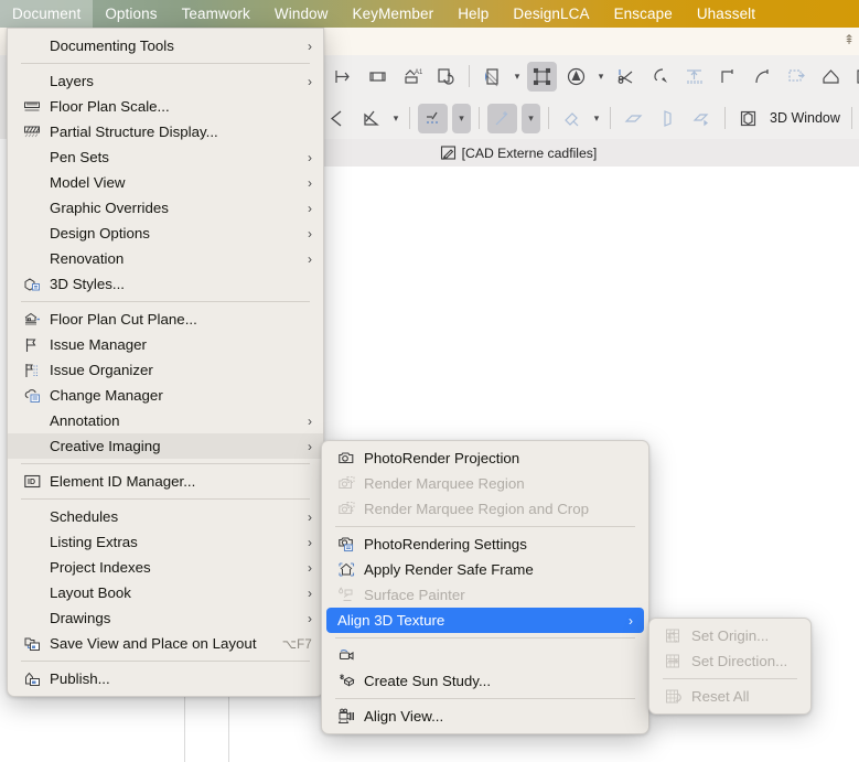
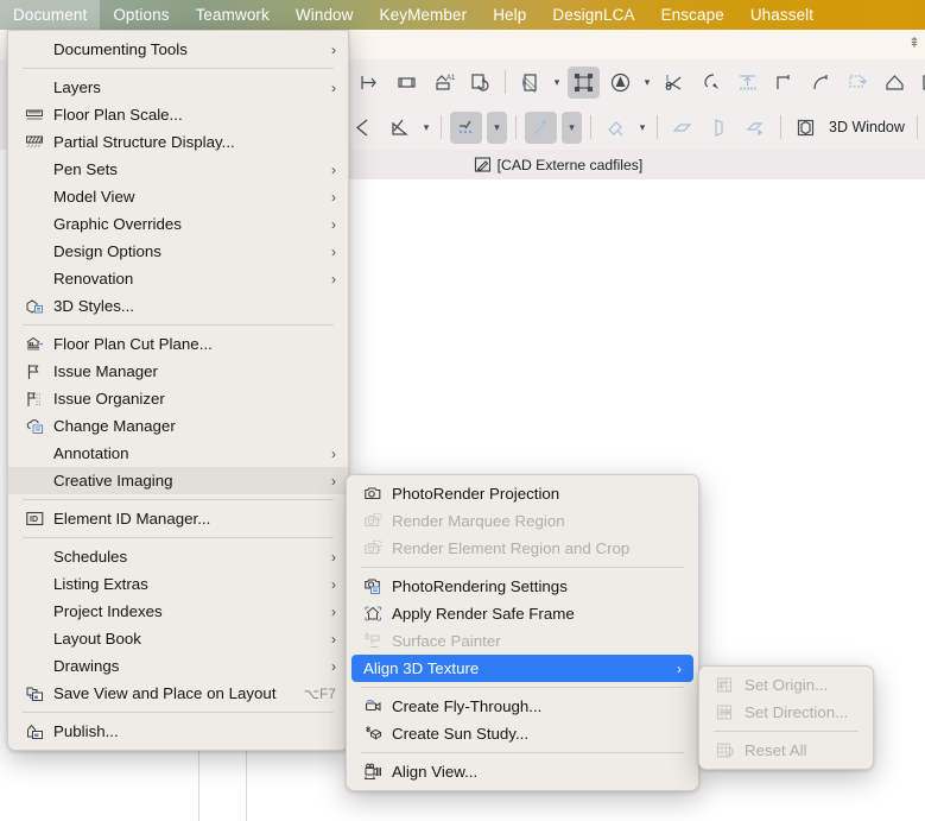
  Document
  Options
  Teamwork
  Window
  KeyMember
  Help
  DesignLCA
  Enscape
  Uhasselt
  ⇞
  ▾
  ▾
  ▾
  ▾
  ▾
  ▾
  3D Window
  [CAD Externe cadfiles]
  Documenting Tools
  ›
  Layers
  ›
  Floor Plan Scale...
  Partial Structure Display...
  Pen Sets
  ›
  Model View
  ›
  Graphic Overrides
  ›
  Design Options
  ›
  Renovation
  ›
  3D Styles...
  Floor Plan Cut Plane...
  Issue Manager
  Issue Organizer
  Change Manager
  Annotation
  ›
  Creative Imaging
  ›
  Element ID Manager...
  Schedules
  ›
  Listing Extras
  ›
  Project Indexes
  ›
  Layout Book
  ›
  Drawings
  ›
  Save View and Place on Layout
  ⌥F7
  Publish...
  PhotoRender Projection
  Render Marquee Region
- Render Marquee Region and Crop
+ Render Element Region and Crop
  PhotoRendering Settings
  Apply Render Safe Frame
  Surface Painter
  Align 3D Texture
  ›
+ Create Fly-Through...
  Create Sun Study...
  Align View...
  Set Origin...
  Set Direction...
  Reset All
